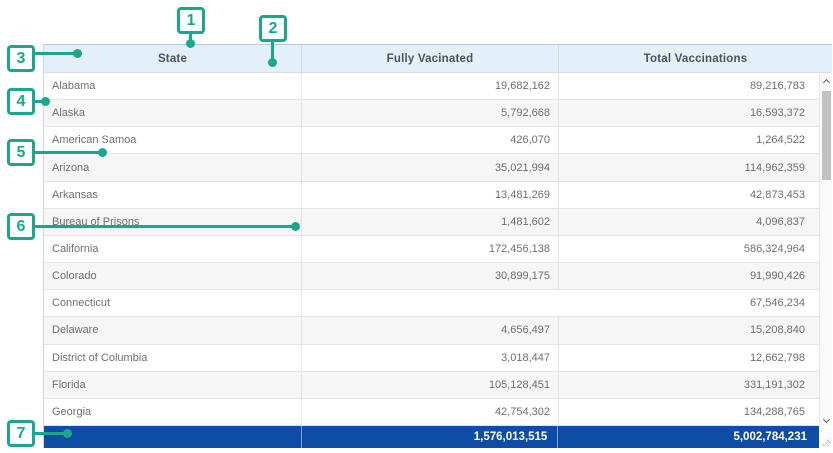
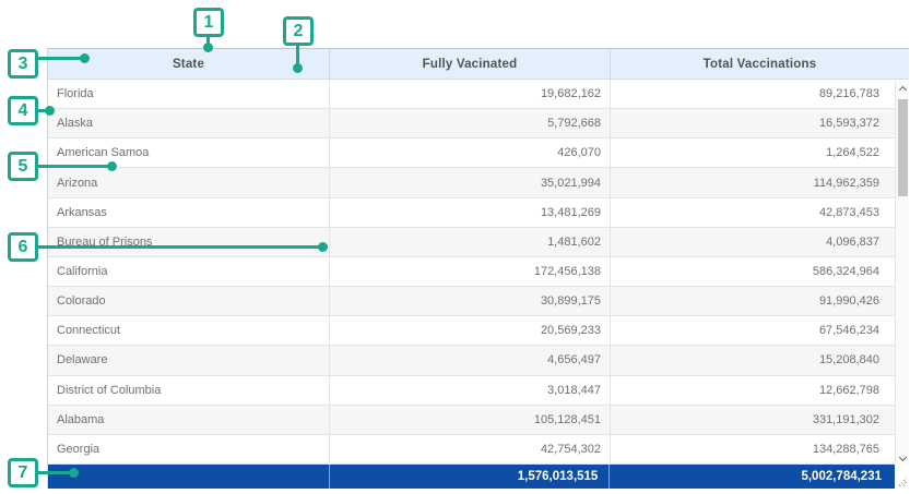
  State
  Fully Vacinated
  Total Vaccinations
- Alabama
+ Florida
  19,682,162
  89,216,783
  Alaska
  5,792,668
  16,593,372
  American Samoa
  426,070
  1,264,522
  Arizona
  35,021,994
  114,962,359
  Arkansas
  13,481,269
  42,873,453
  Bureau of Prisons
  1,481,602
  4,096,837
  California
  172,456,138
  586,324,964
  Colorado
  30,899,175
  91,990,426
  Connecticut
+ 20,569,233
  67,546,234
  Delaware
  4,656,497
  15,208,840
  District of Columbia
  3,018,447
  12,662,798
- Florida
+ Alabama
  105,128,451
  331,191,302
  Georgia
  42,754,302
  134,288,765
  1,576,013,515
  5,002,784,231
  1
  2
  3
  4
  5
  6
  7
